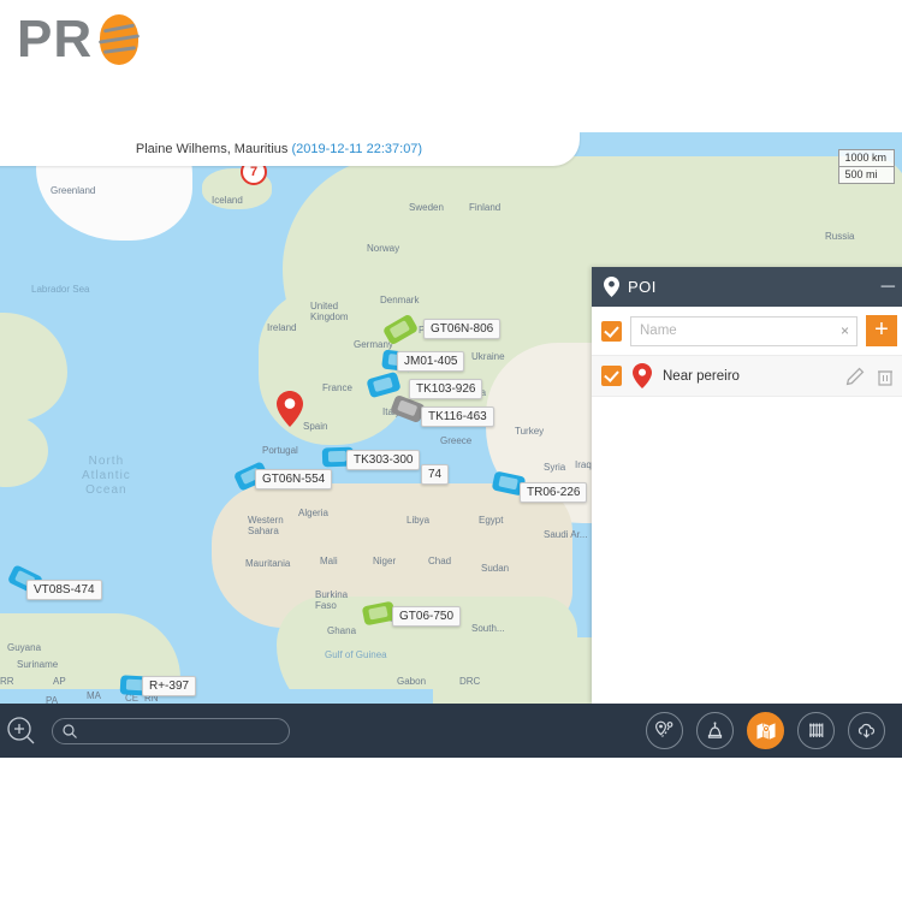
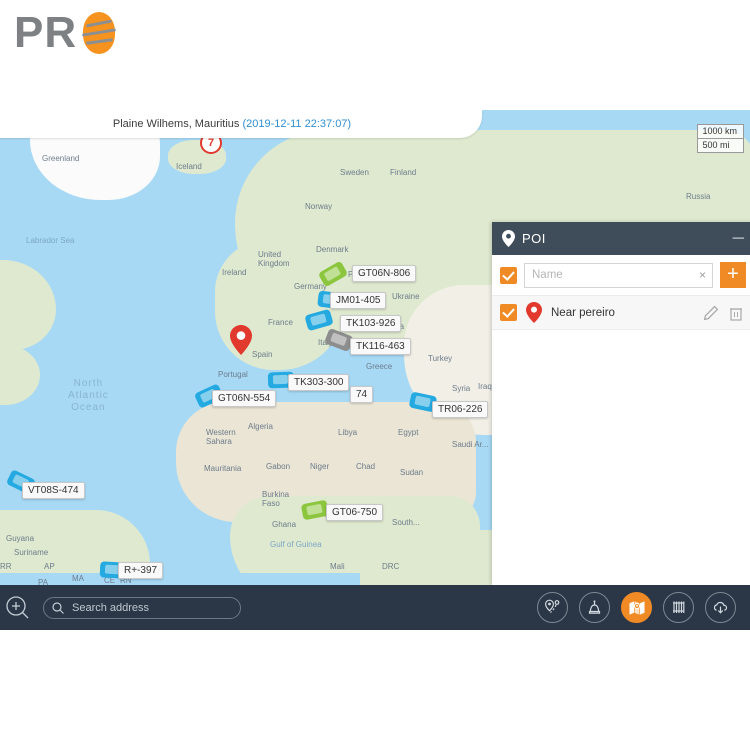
  PR
  Greenland
  Iceland
  Labrador Sea
  North
  Atlantic
  Ocean
  Norway
  Sweden
  Finland
  Russia
  Denmark
  Ireland
  United
  Kingdom
  Germany
  Ukraine
  France
  Spain
  Portugal
  Greece
  Turkey
  Syria
  Iraq
  Saudi Ar...
  Algeria
  Libya
  Egypt
  Western
  Sahara
  Mauritania
- Mali
+ Gabon
  Niger
  Chad
  Sudan
  Burkina
  Faso
  Ghana
  South...
  DRC
- Gabon
+ Mali
  Gulf of Guinea
  Guyana
  Suriname
  AP
  PA
  MA
  CE
  RN
  RR
  7
  GT06N-806
  JM01-405
  TK103-926
  TK116-463
  TK303-300
  GT06N-554
  TR06-226
  GT06-750
  VT08S-474
  R+-397
  74
  Plaine Wilhems, Mauritius
  (2019-12-11 22:37:07)
  1000 km
  500 mi
  POI
  ─
  Name
  ×
  +
  Near pereiro
+ Search address
